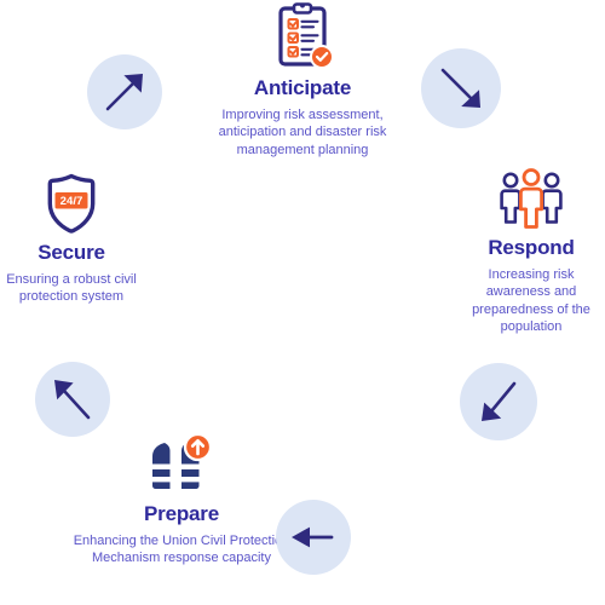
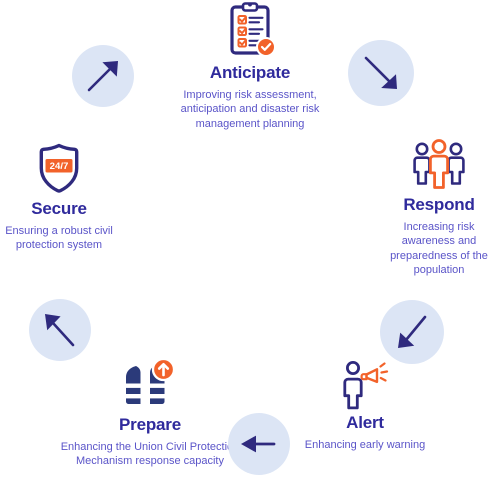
  Anticipate
  Improving risk assessment, anticipation and disaster risk management planning
  Respond
  Increasing risk awareness and preparedness of the population
+ Alert
+ Enhancing early warning
  Prepare
  Enhancing the Union Civil Protecti Mechanism response capacity
  24/7
  Secure
  Ensuring a robust civil protection system
